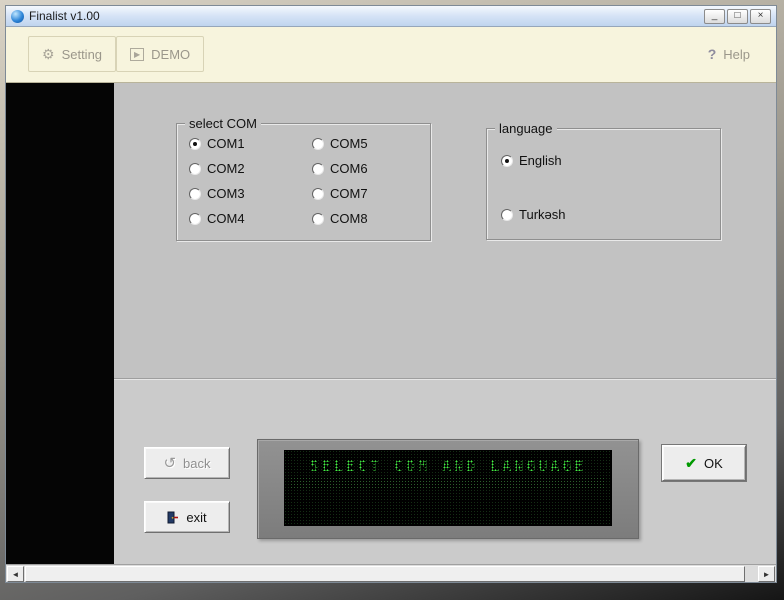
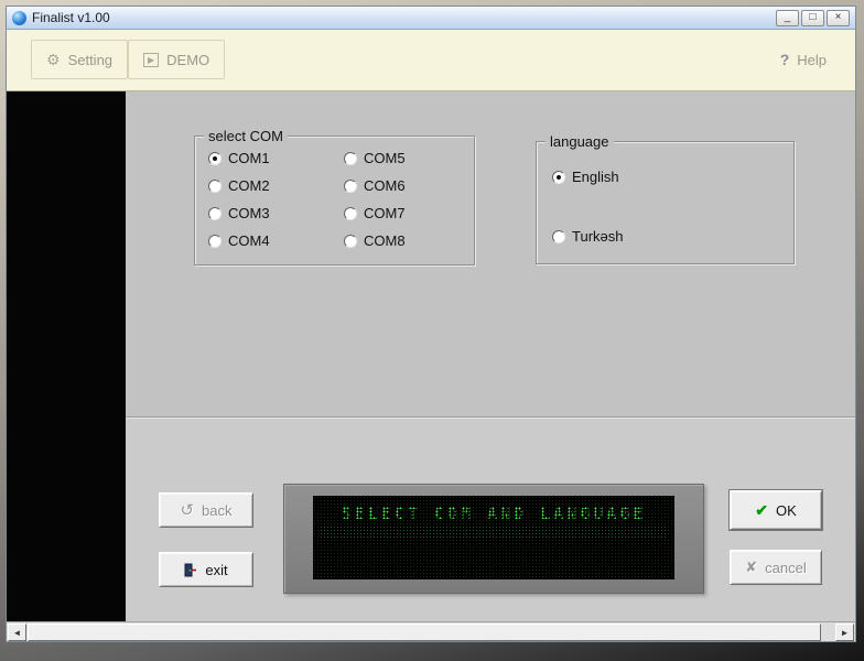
  Finalist v1.00
  _
  □
  ×
  ⚙
  Setting
  ▶
  DEMO
  ?
  Help
  select COM
  COM1
  COM2
  COM3
  COM4
  COM5
  COM6
  COM7
  COM8
  language
  English
  Turkəsh
  ↺
  back
  exit
  SELECT COM AND LANGUAGE
  ✔
  OK
+ ✘
+ cancel
  ◄
  ►
